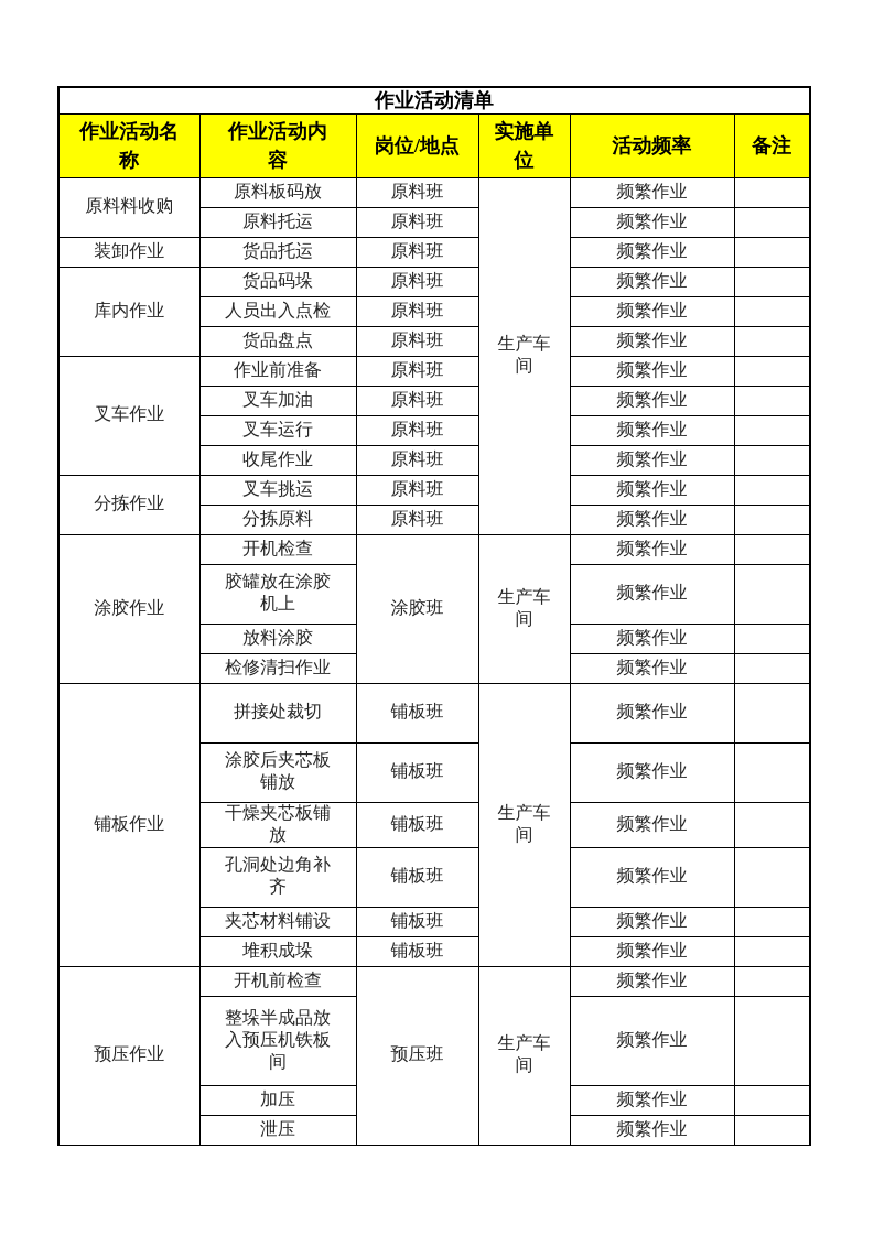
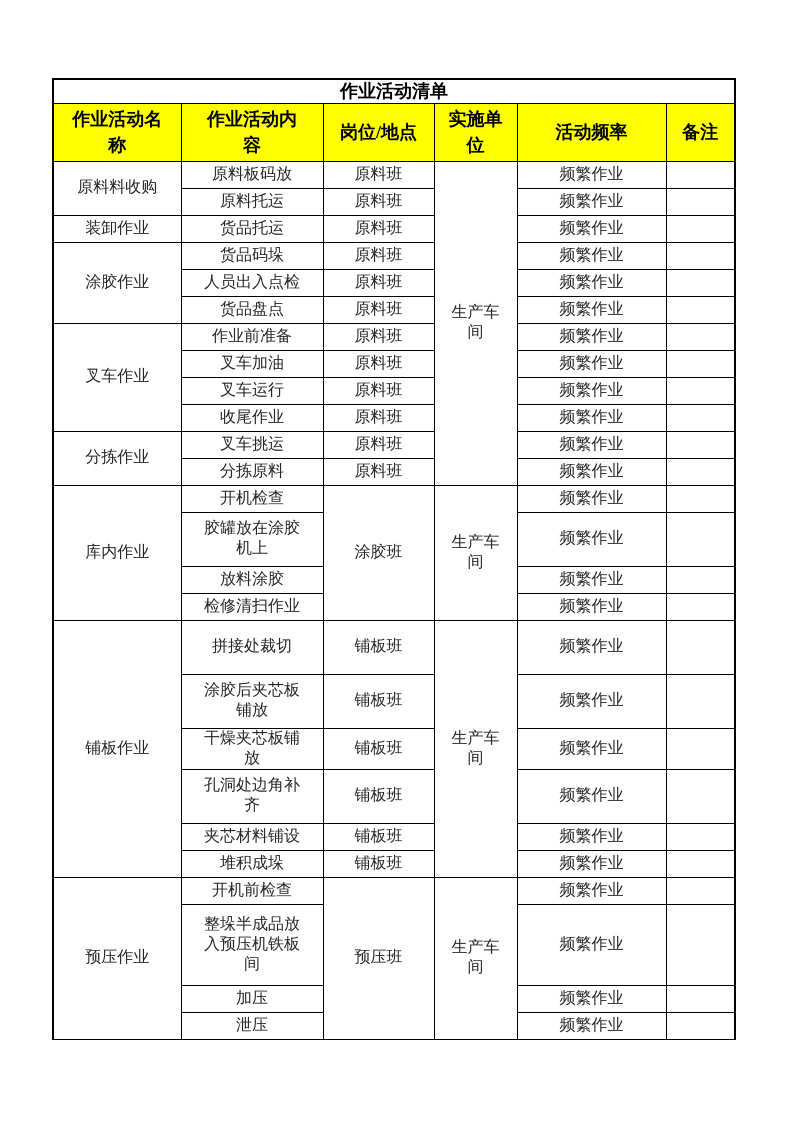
  作业活动清单
  作业活动名 称	作业活动内 容	岗位/地点	实施单 位	活动频率	备注
  原料料收购	原料板码放	原料班	生产车 间	频繁作业
  原料托运	原料班	频繁作业
  装卸作业	货品托运	原料班	频繁作业
- 库内作业	货品码垛	原料班	频繁作业
+ 涂胶作业	货品码垛	原料班	频繁作业
  人员出入点检	原料班	频繁作业
  货品盘点	原料班	频繁作业
  叉车作业	作业前准备	原料班	频繁作业
  叉车加油	原料班	频繁作业
  叉车运行	原料班	频繁作业
  收尾作业	原料班	频繁作业
  分拣作业	叉车挑运	原料班	频繁作业
  分拣原料	原料班	频繁作业
- 涂胶作业	开机检查	涂胶班	生产车 间	频繁作业
+ 库内作业	开机检查	涂胶班	生产车 间	频繁作业
  胶罐放在涂胶 机上	频繁作业
  放料涂胶	频繁作业
  检修清扫作业	频繁作业
  铺板作业	拼接处裁切	铺板班	生产车 间	频繁作业
  涂胶后夹芯板 铺放	铺板班	频繁作业
  干燥夹芯板铺 放	铺板班	频繁作业
  孔洞处边角补 齐	铺板班	频繁作业
  夹芯材料铺设	铺板班	频繁作业
  堆积成垛	铺板班	频繁作业
  预压作业	开机前检查	预压班	生产车 间	频繁作业
  整垛半成品放 入预压机铁板 间	频繁作业
  加压	频繁作业
  泄压	频繁作业
